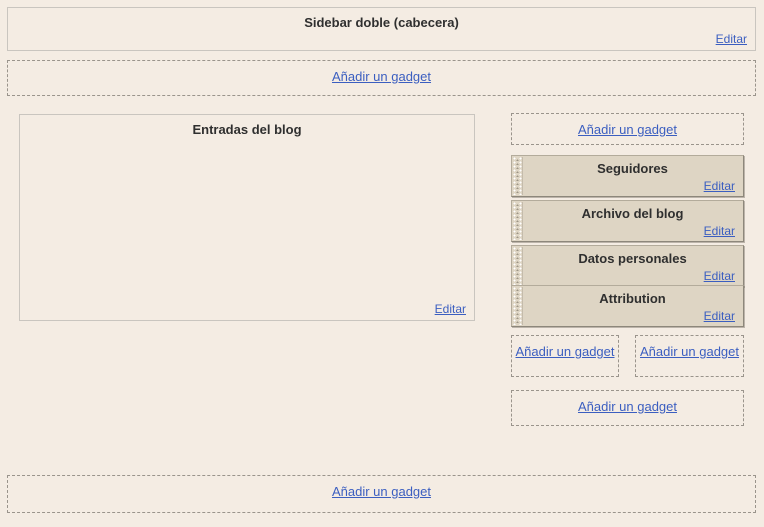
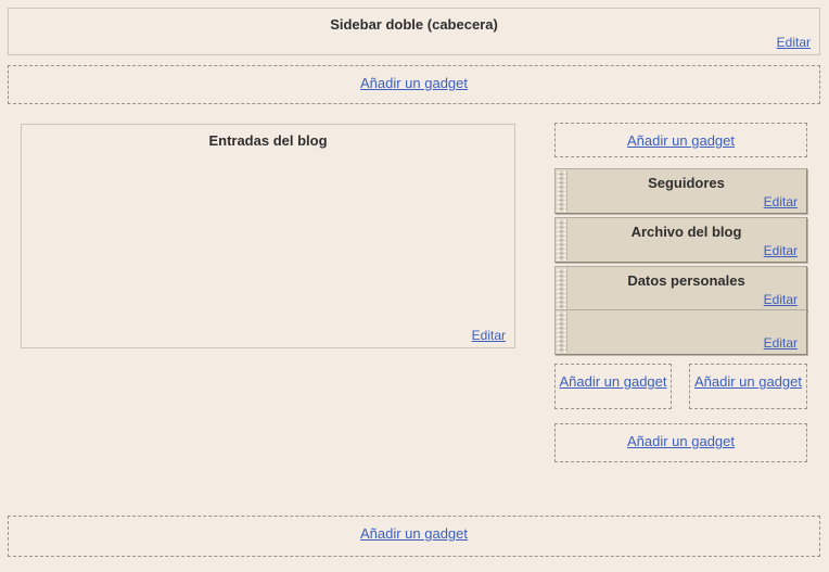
  Sidebar doble (cabecera)
  Editar
  Añadir un gadget
  Entradas del blog
  Editar
  Añadir un gadget
  Seguidores
  Editar
  Archivo del blog
  Editar
  Datos personales
  Editar
- Attribution
  Editar
  Añadir un gadget
  Añadir un gadget
  Añadir un gadget
  Añadir un gadget
